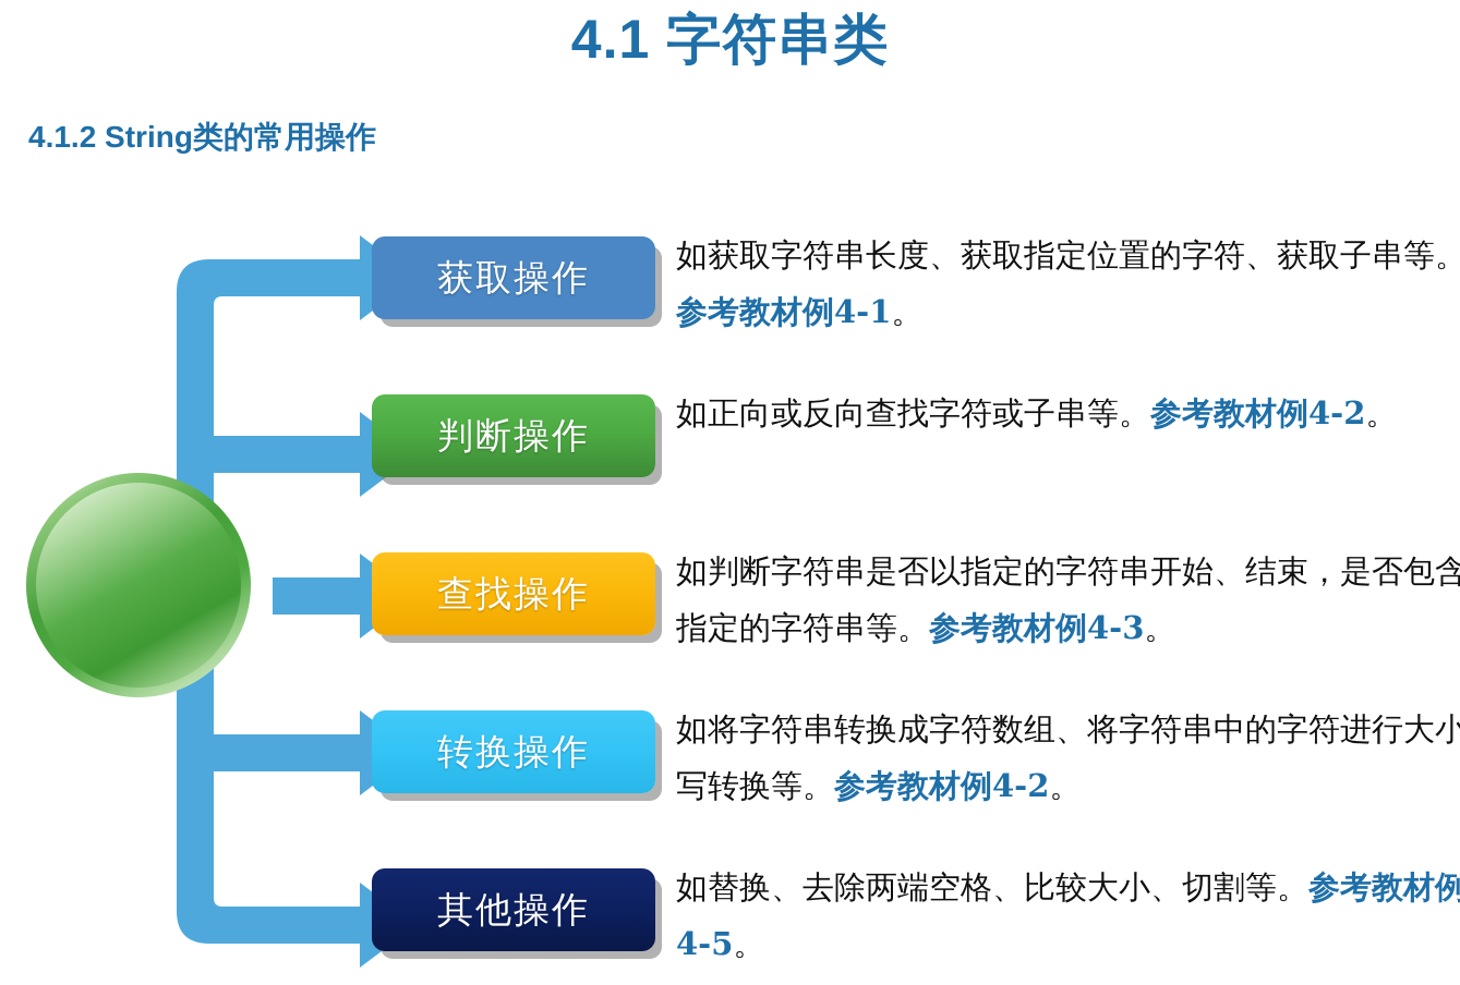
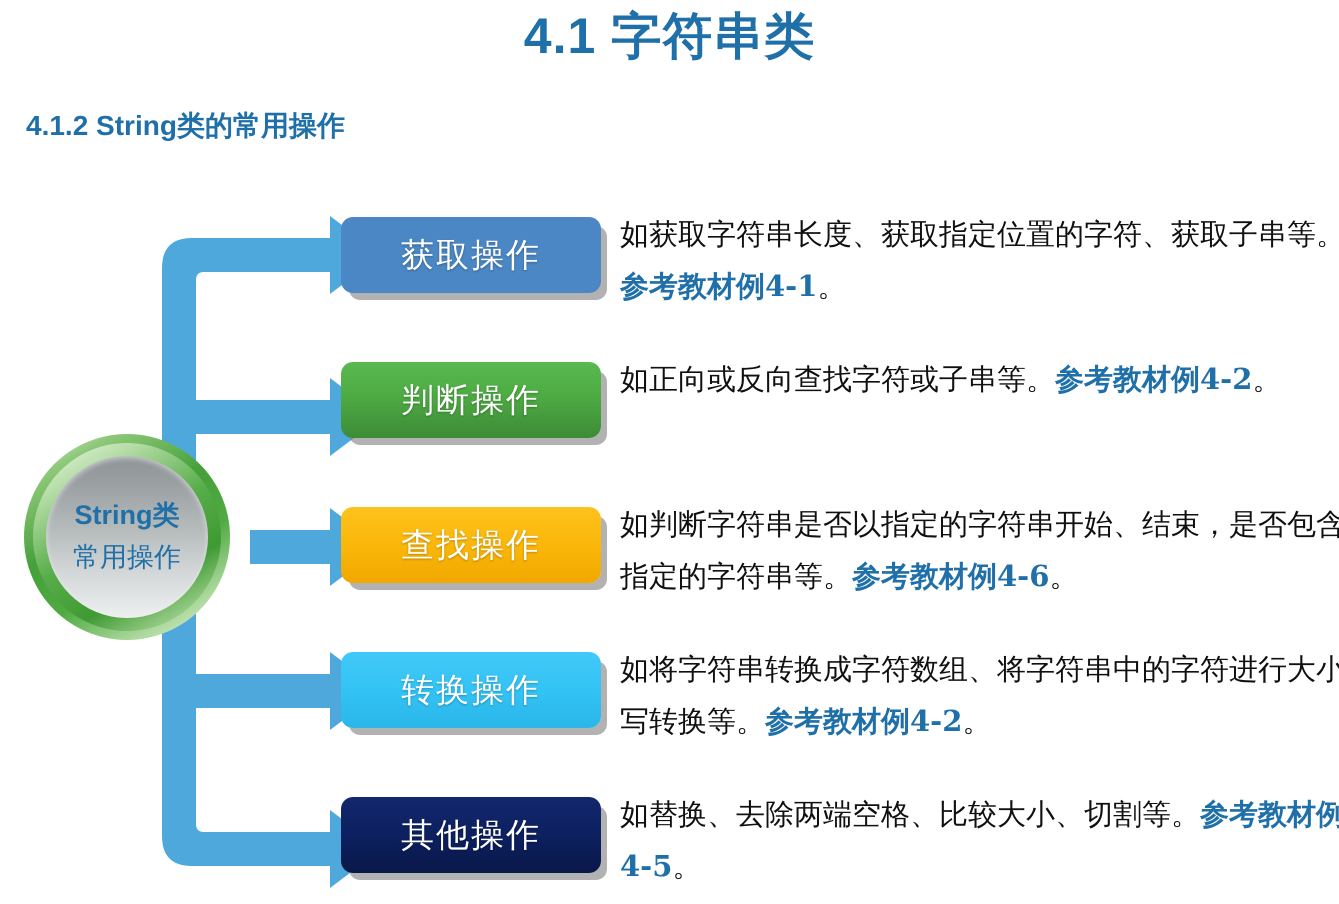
  4.1 字符串类
  4.1.2 String类的常用操作
+ String类
+ 常用操作
  获取操作
  如获取字符串长度、获取指定位置的字符、获取子串等。参考教材例4-1。
  判断操作
  如正向或反向查找字符或子串等。参考教材例4-2。
  查找操作
- 如判断字符串是否以指定的字符串开始、结束，是否包含指定的字符串等。参考教材例4-3。
+ 如判断字符串是否以指定的字符串开始、结束，是否包含指定的字符串等。参考教材例4-6。
  转换操作
  如将字符串转换成字符数组、将字符串中的字符进行大小写转换等。参考教材例4-2。
  其他操作
  如替换、去除两端空格、比较大小、切割等。参考教材例4-5。
